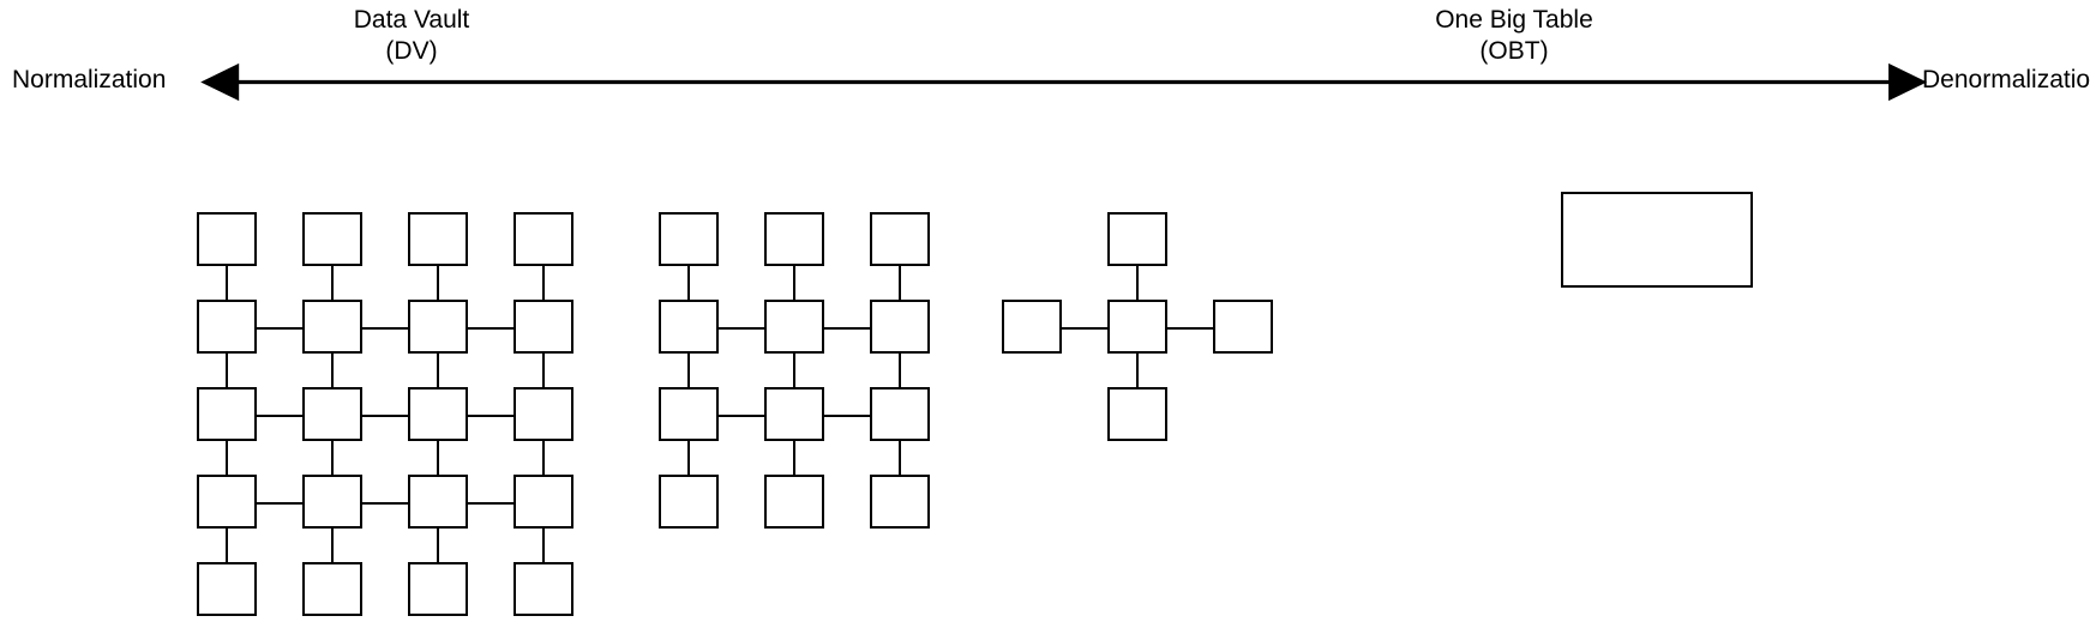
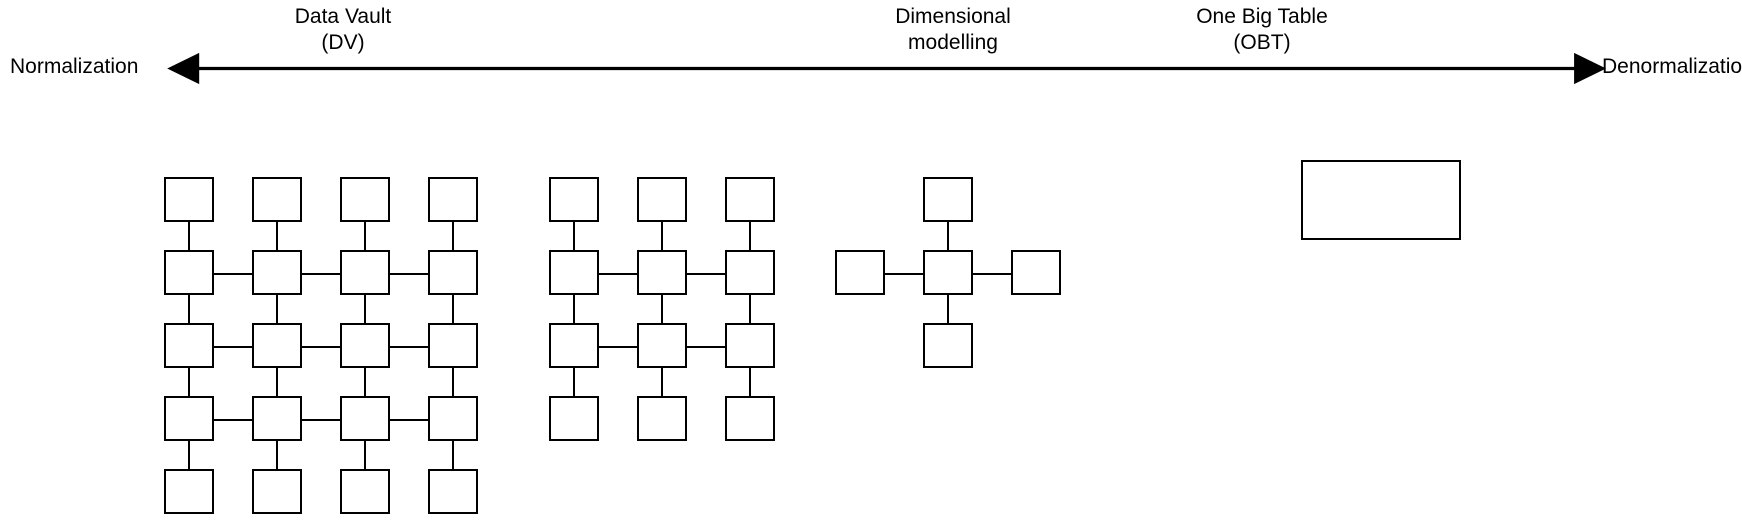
  Normalization
  Denormalizatio
  Data Vault
  (DV)
+ Dimensional
+ modelling
  One Big Table
  (OBT)
